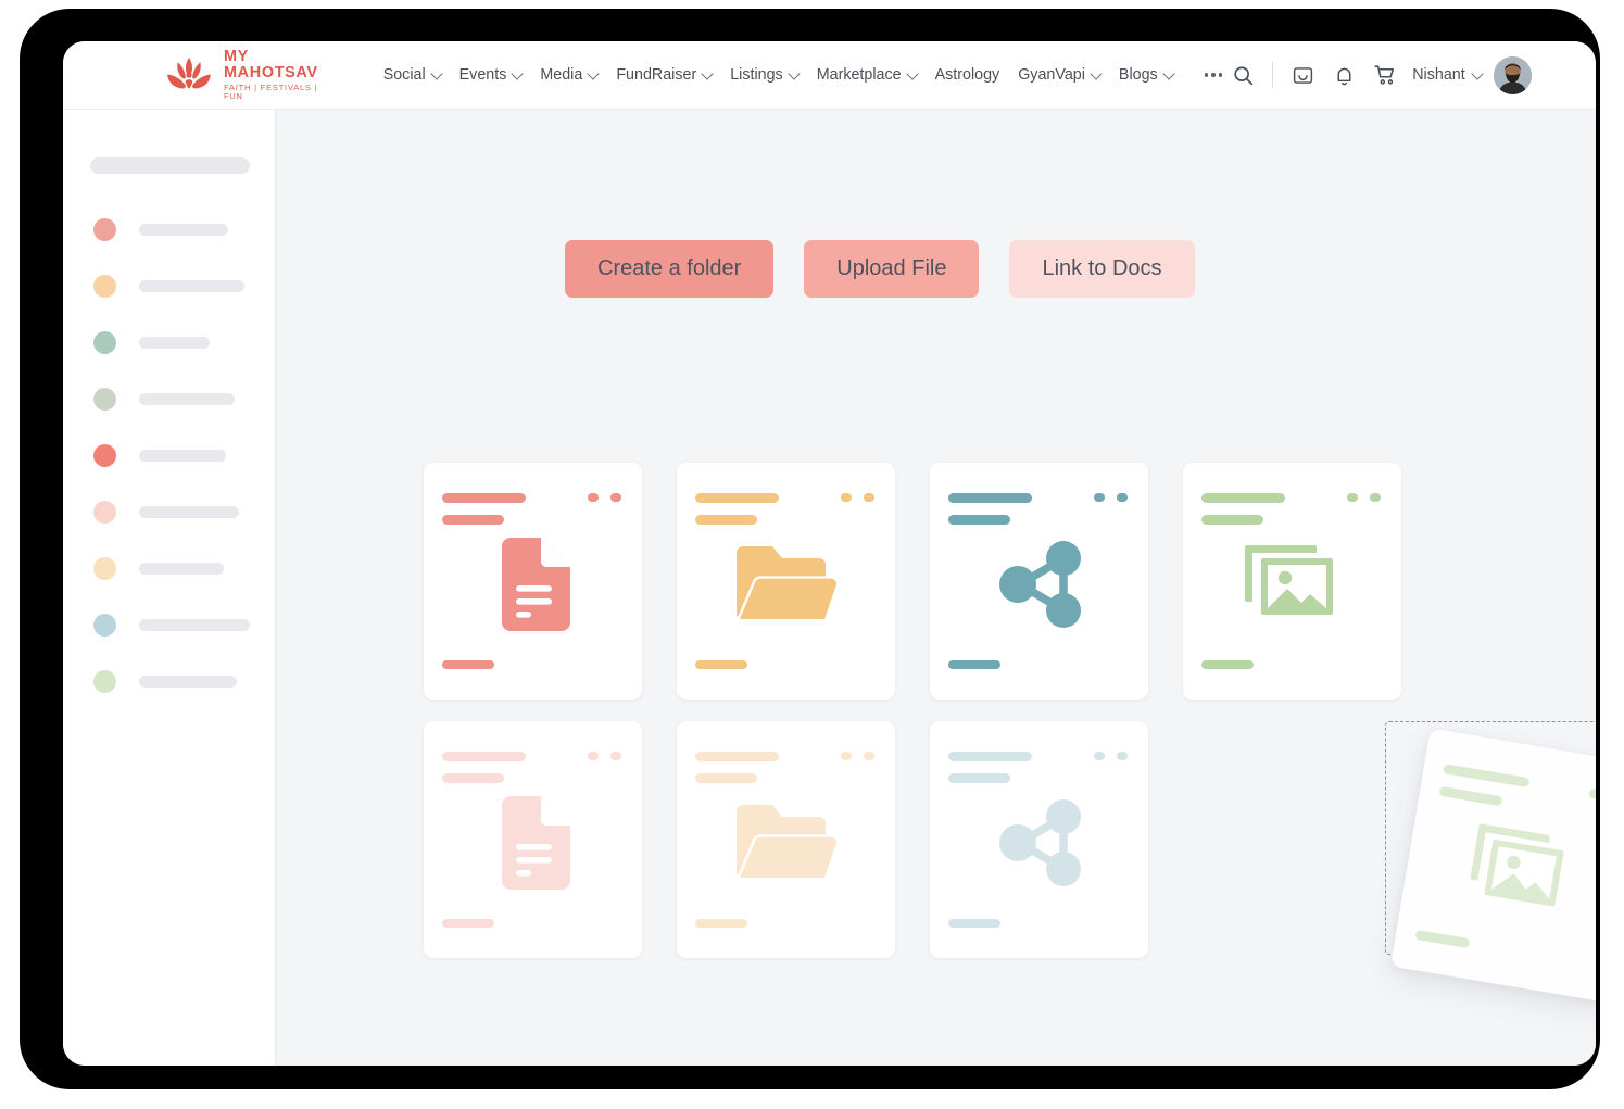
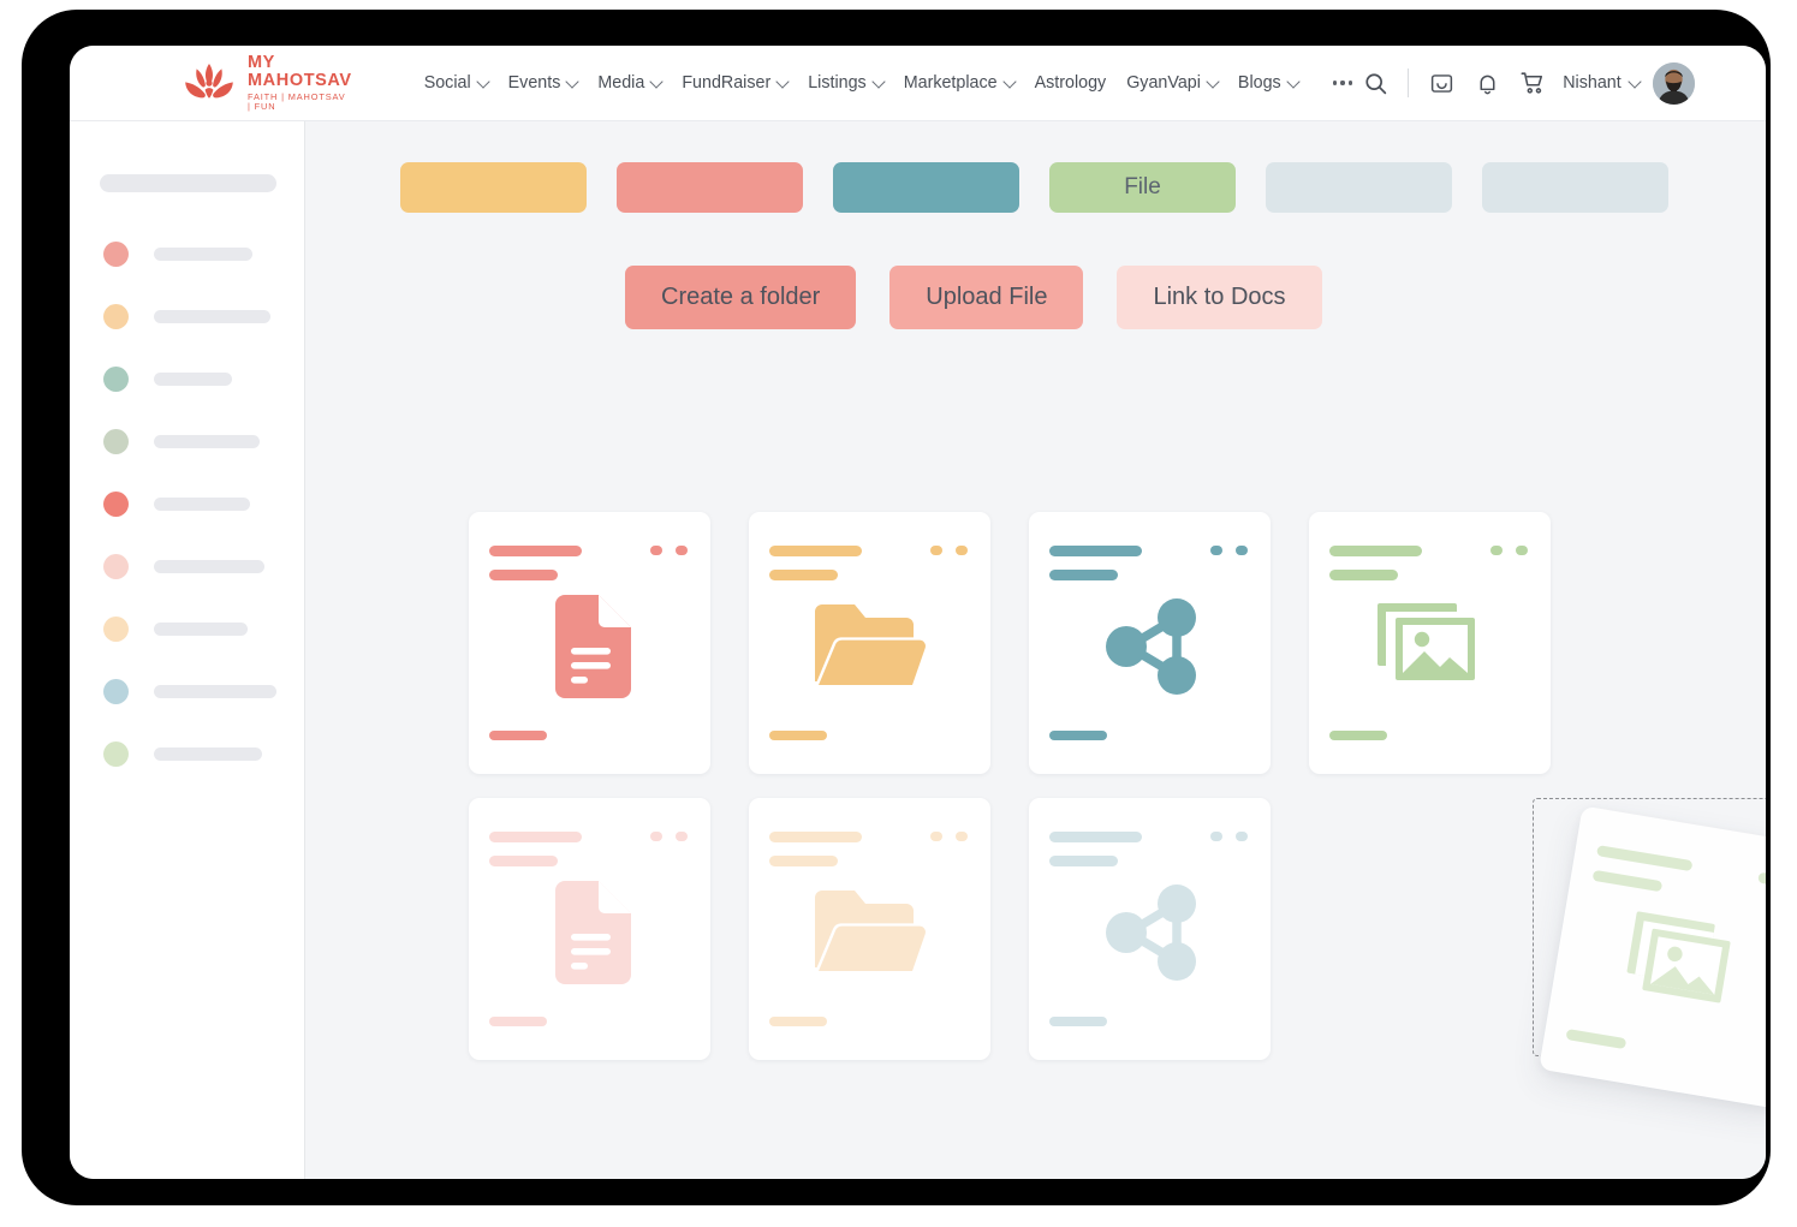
  MY MAHOTSAV
- FAITH | FESTIVALS | FUN
+ FAITH | MAHOTSAV | FUN
  Social
  Events
  Media
  FundRaiser
  Listings
  Marketplace
  Astrology
  GyanVapi
  Blogs
  Nishant
+ File
  Create a folder
  Upload File
  Link to Docs
